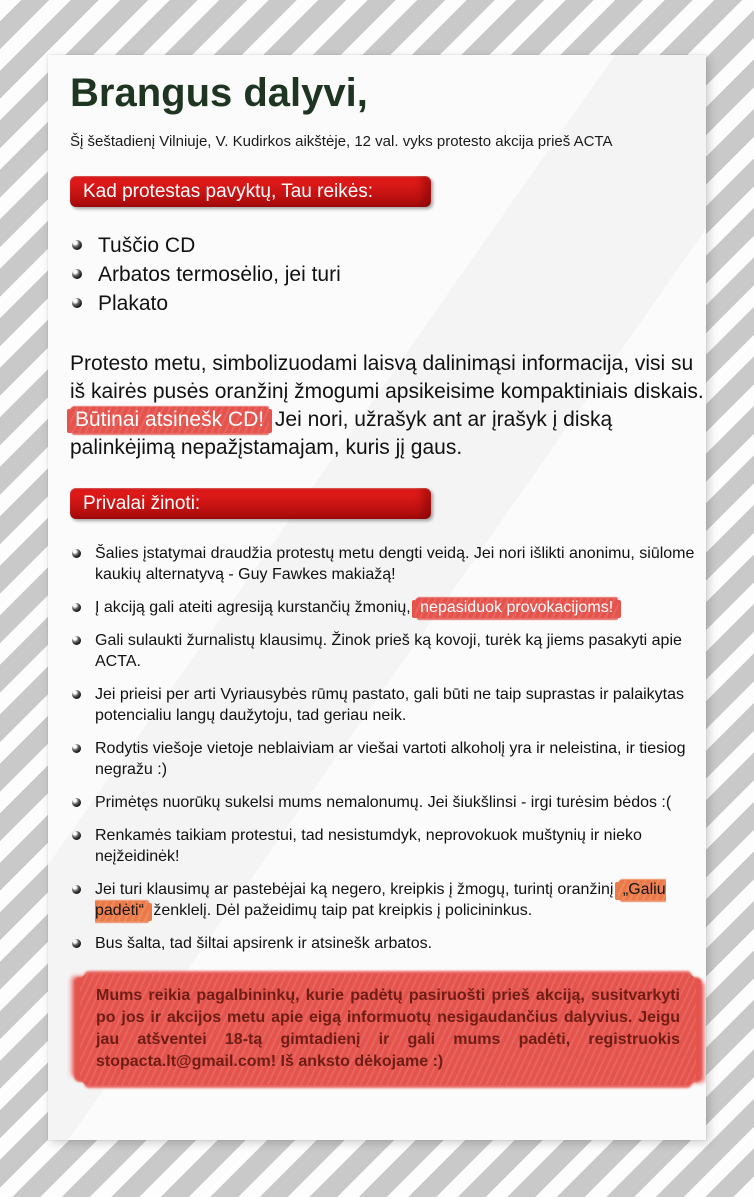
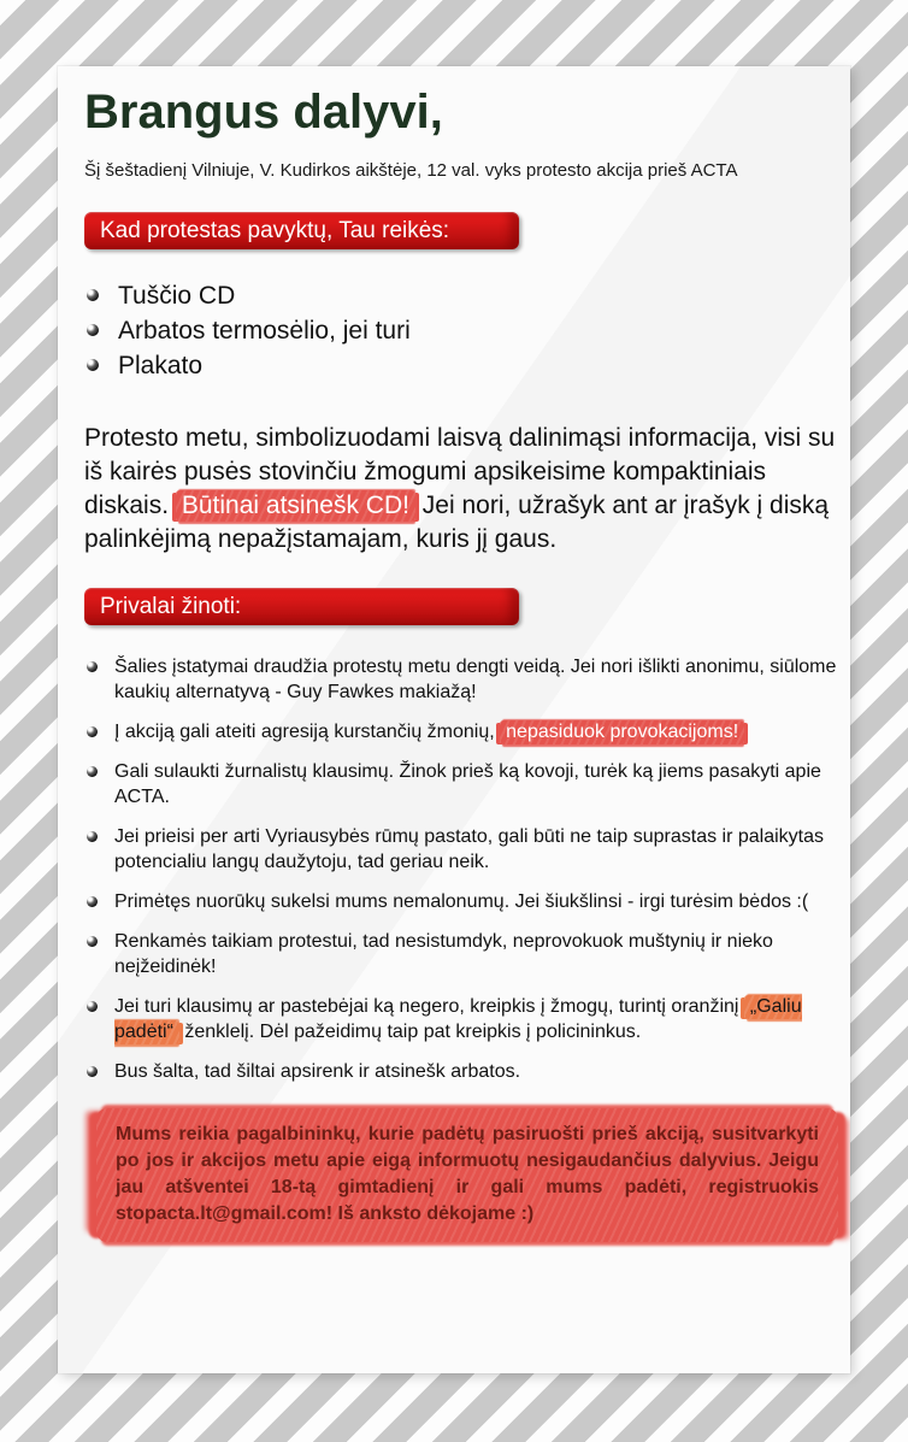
  Brangus dalyvi,
  Šį šeštadienį Vilniuje, V. Kudirkos aikštėje, 12 val. vyks protesto akcija prieš ACTA
  Kad protestas pavyktų, Tau reikės:
  Tuščio CD
  Arbatos termosėlio, jei turi
  Plakato
- Protesto metu, simbolizuodami laisvą dalinimąsi informacija, visi su iš kairės pusės oranžinį žmogumi apsikeisime kompaktiniais diskais. Būtinai atsinešk CD! Jei nori, užrašyk ant ar įrašyk į diską palinkėjimą nepažįstamajam, kuris jį gaus.
+ Protesto metu, simbolizuodami laisvą dalinimąsi informacija, visi su iš kairės pusės stovinčiu žmogumi apsikeisime kompaktiniais diskais. Būtinai atsinešk CD! Jei nori, užrašyk ant ar įrašyk į diską palinkėjimą nepažįstamajam, kuris jį gaus.
  Privalai žinoti:
  Šalies įstatymai draudžia protestų metu dengti veidą. Jei nori išlikti anonimu, siūlome kaukių alternatyvą - Guy Fawkes makiažą!
  Į akciją gali ateiti agresiją kurstančių žmonių, nepasiduok provokacijoms!
  Gali sulaukti žurnalistų klausimų. Žinok prieš ką kovoji, turėk ką jiems pasakyti apie ACTA.
  Jei prieisi per arti Vyriausybės rūmų pastato, gali būti ne taip suprastas ir palaikytas potencialiu langų daužytoju, tad geriau neik.
- Rodytis viešoje vietoje neblaiviam ar viešai vartoti alkoholį yra ir neleistina, ir tiesiog negražu :)
  Primėtęs nuorūkų sukelsi mums nemalonumų. Jei šiukšlinsi - irgi turėsim bėdos :(
  Renkamės taikiam protestui, tad nesistumdyk, neprovokuok muštynių ir nieko neįžeidinėk!
  Jei turi klausimų ar pastebėjai ką negero, kreipkis į žmogų, turintį oranžinį „Galiu padėti“ ženklelį. Dėl pažeidimų taip pat kreipkis į policininkus.
  Bus šalta, tad šiltai apsirenk ir atsinešk arbatos.
  Mums reikia pagalbininkų, kurie padėtų pasiruošti prieš akciją, susitvarkyti po jos ir akcijos metu apie eigą informuotų nesigaudančius dalyvius. Jeigu jau atšventei 18-tą gimtadienį ir gali mums padėti, registruokis stopacta.lt@gmail.com! Iš anksto dėkojame :)
